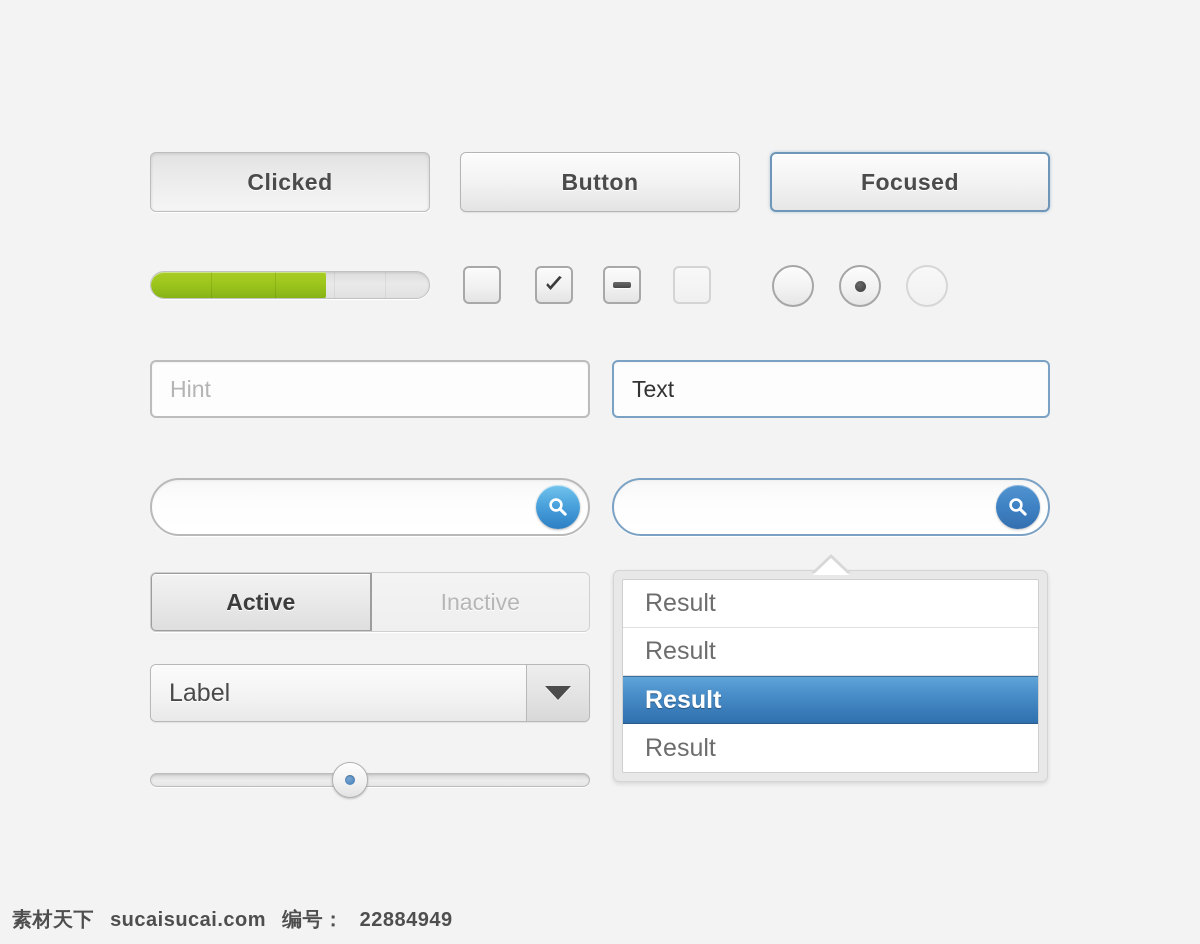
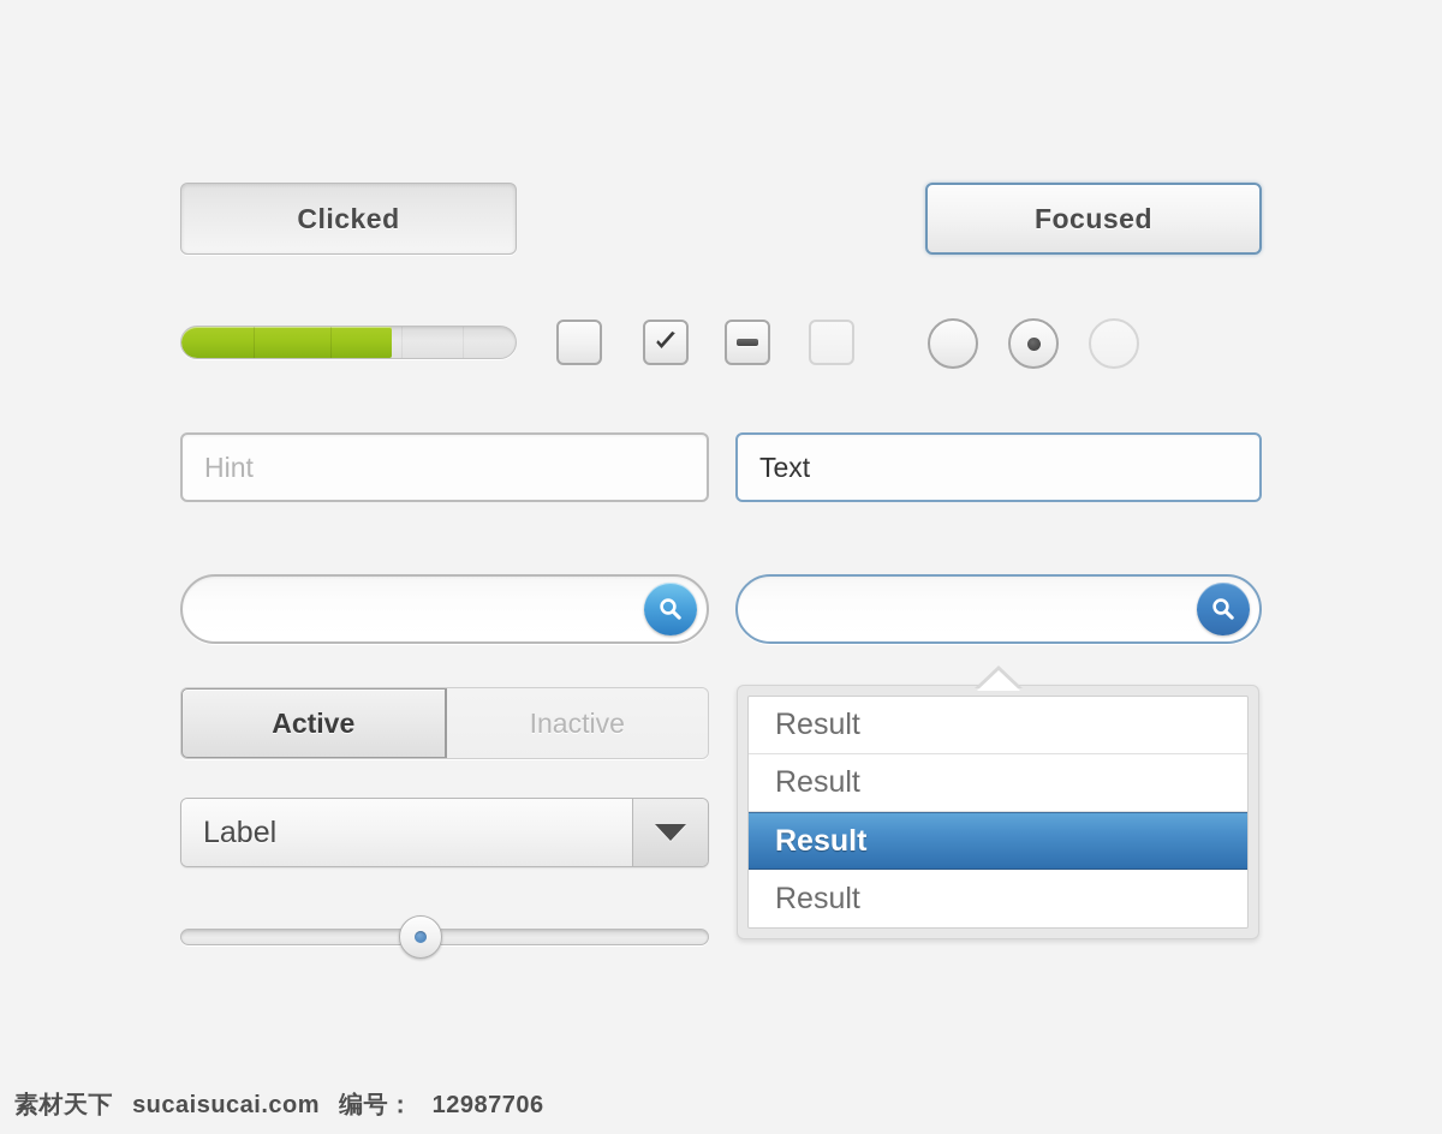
  Clicked
- Button
  Focused
  Hint
  Text
  Active
  Inactive
  Label
  Result
  Result
  Result
  Result
- 素材天下 sucaisucai.com 编号： 22884949
+ 素材天下 sucaisucai.com 编号： 12987706
